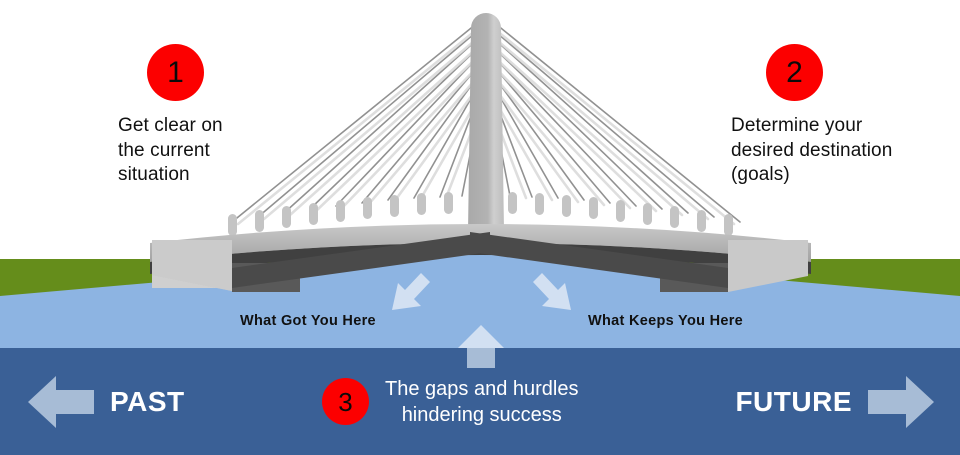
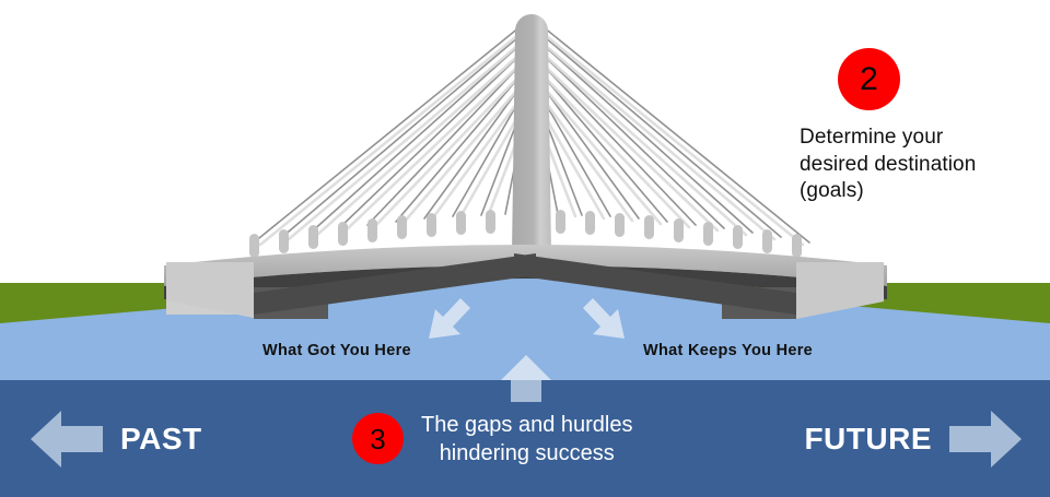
- 1
- Get clear on
- the current
- situation
  2
  Determine your
  desired destination
  (goals)
  What Got You Here
  What Keeps You Here
  PAST
  3
  The gaps and hurdles
  hindering success
  FUTURE
